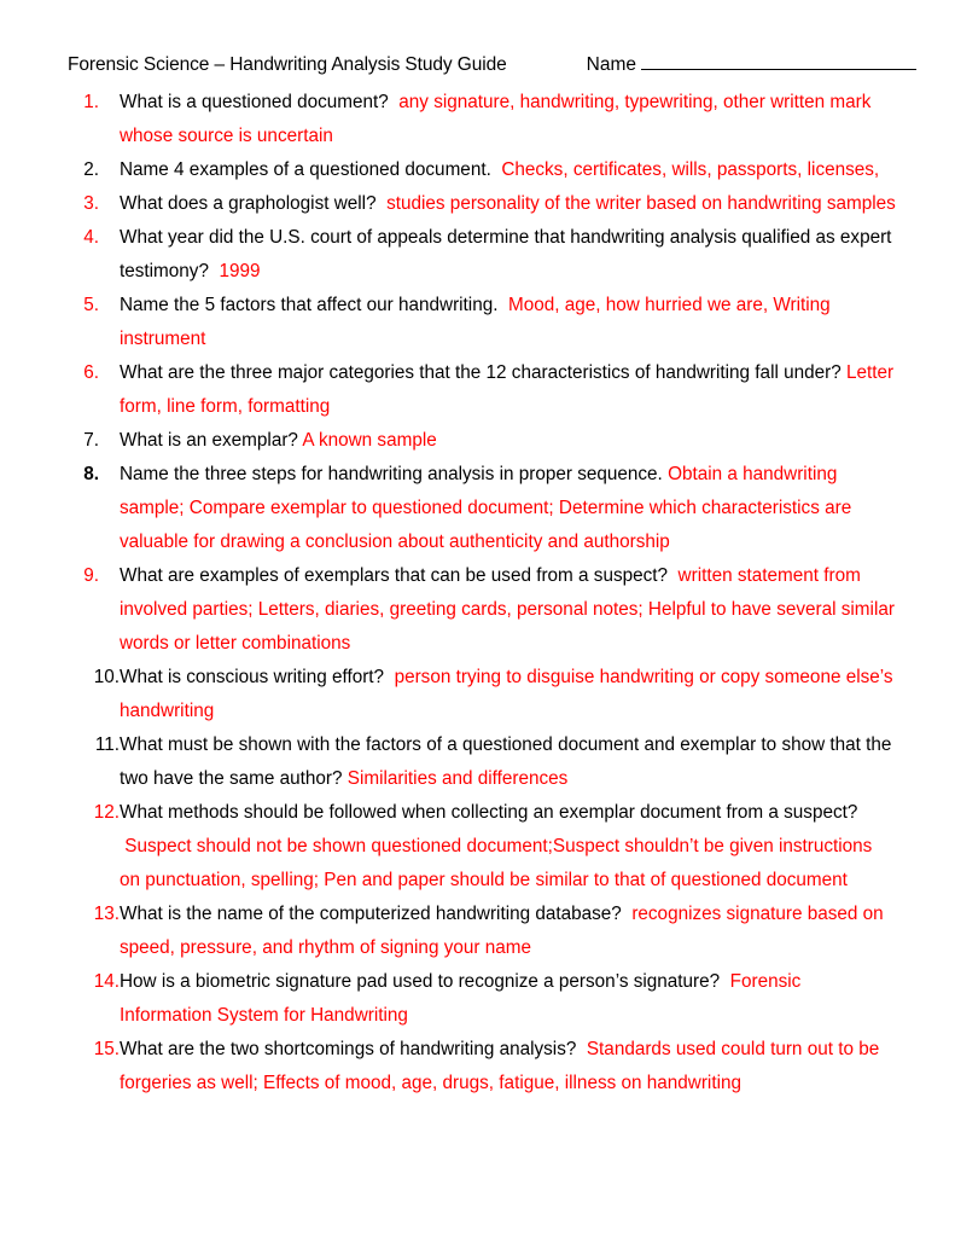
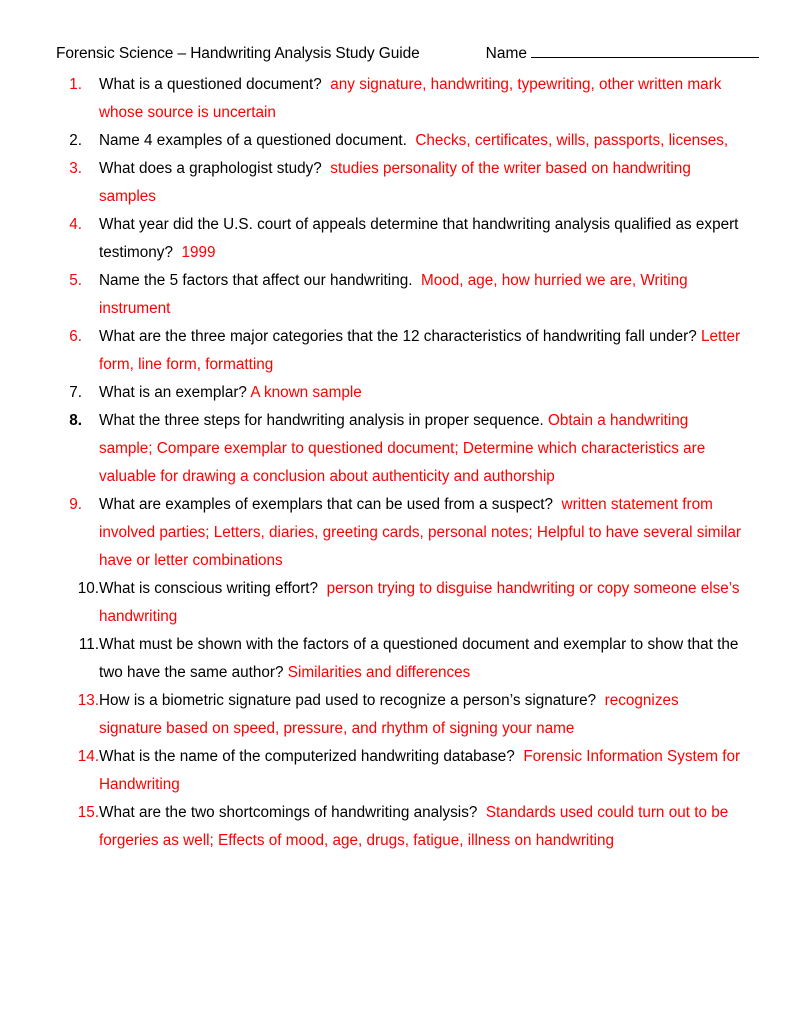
  Forensic Science – Handwriting Analysis Study Guide
  Name
  1.
  What is a questioned document? any signature, handwriting, typewriting, other written mark whose source is uncertain
  2.
  Name 4 examples of a questioned document. Checks, certificates, wills, passports, licenses,
  3.
- What does a graphologist well? studies personality of the writer based on handwriting samples
+ What does a graphologist study? studies personality of the writer based on handwriting samples
  4.
  What year did the U.S. court of appeals determine that handwriting analysis qualified as expert testimony? 1999
  5.
  Name the 5 factors that affect our handwriting. Mood, age, how hurried we are, Writing instrument
  6.
  What are the three major categories that the 12 characteristics of handwriting fall under? Letter form, line form, formatting
  7.
  What is an exemplar? A known sample
  8.
- Name the three steps for handwriting analysis in proper sequence. Obtain a handwriting sample; Compare exemplar to questioned document; Determine which characteristics are valuable for drawing a conclusion about authenticity and authorship
+ What the three steps for handwriting analysis in proper sequence. Obtain a handwriting sample; Compare exemplar to questioned document; Determine which characteristics are valuable for drawing a conclusion about authenticity and authorship
  9.
- What are examples of exemplars that can be used from a suspect? written statement from involved parties; Letters, diaries, greeting cards, personal notes; Helpful to have several similar words or letter combinations
+ What are examples of exemplars that can be used from a suspect? written statement from involved parties; Letters, diaries, greeting cards, personal notes; Helpful to have several similar have or letter combinations
  10.
  What is conscious writing effort? person trying to disguise handwriting or copy someone else’s handwriting
  11.
  What must be shown with the factors of a questioned document and exemplar to show that the two have the same author? Similarities and differences
- 12.
- What methods should be followed when collecting an exemplar document from a suspect? Suspect should not be shown questioned document;Suspect shouldn’t be given instructions on punctuation, spelling; Pen and paper should be similar to that of questioned document
  13.
- What is the name of the computerized handwriting database? recognizes signature based on speed, pressure, and rhythm of signing your name
+ How is a biometric signature pad used to recognize a person’s signature? recognizes signature based on speed, pressure, and rhythm of signing your name
  14.
- How is a biometric signature pad used to recognize a person’s signature? Forensic Information System for Handwriting
+ What is the name of the computerized handwriting database? Forensic Information System for Handwriting
  15.
  What are the two shortcomings of handwriting analysis? Standards used could turn out to be forgeries as well; Effects of mood, age, drugs, fatigue, illness on handwriting
